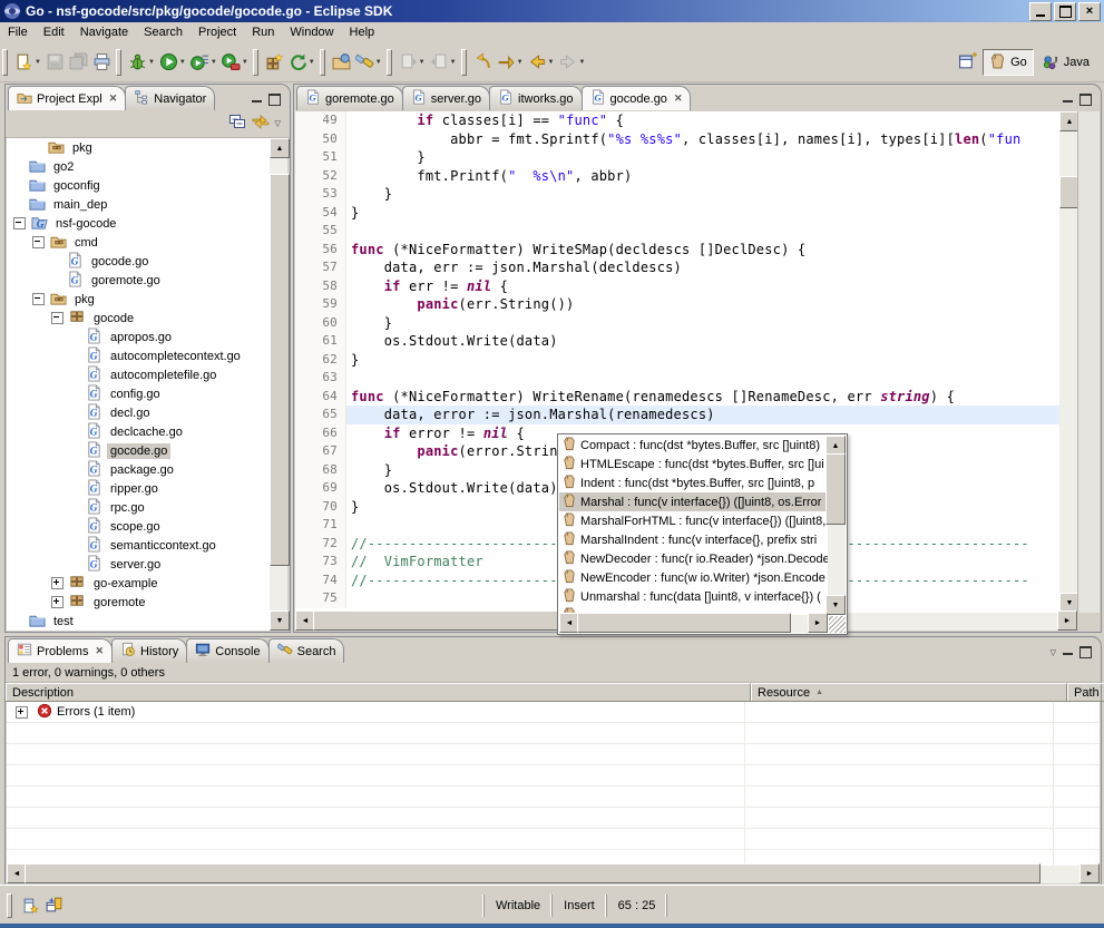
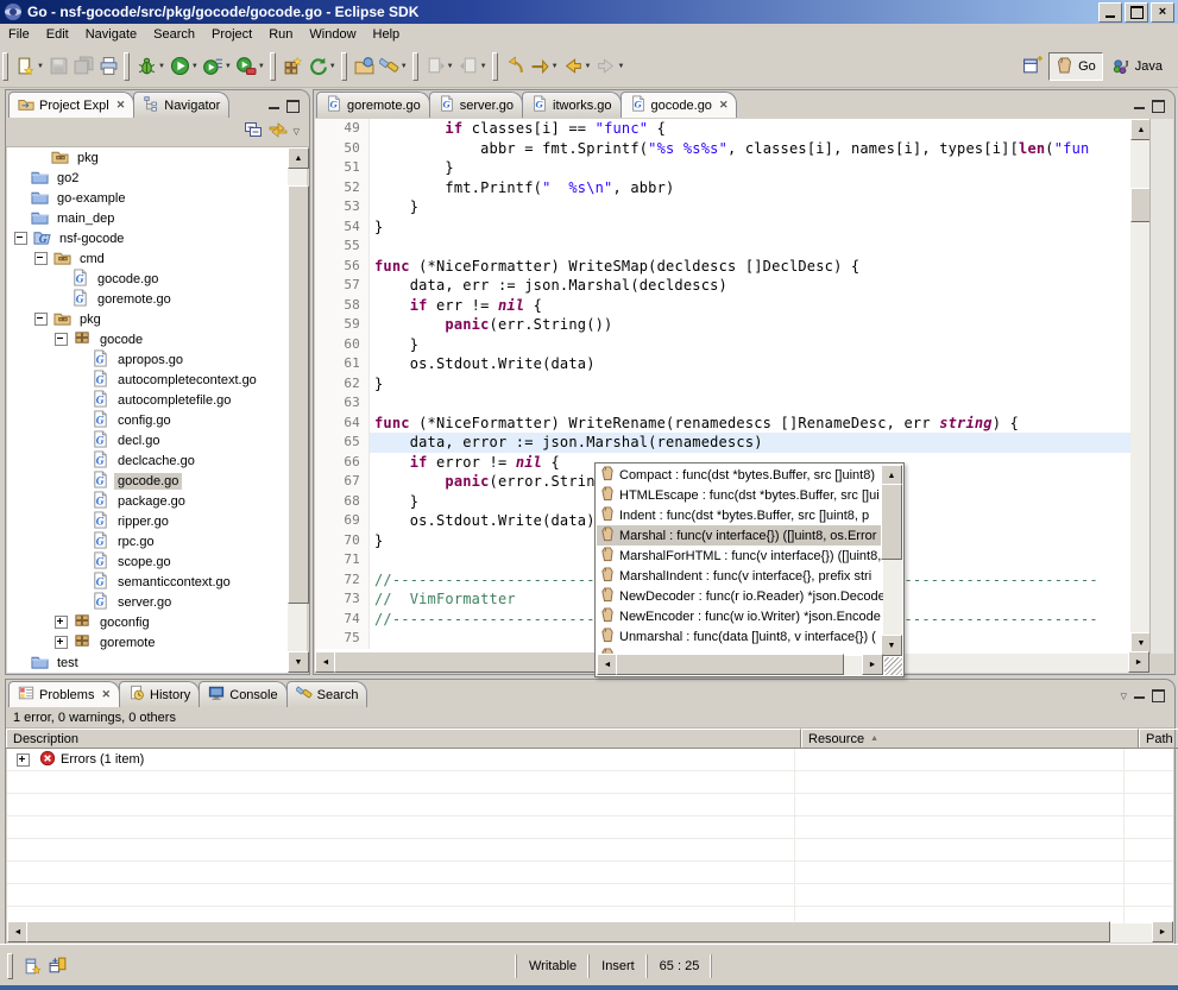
  Go - nsf-gocode/src/pkg/gocode/gocode.go - Eclipse SDK
  ×
  File
  Edit
  Navigate
  Search
  Project
  Run
  Window
  Help
  Go
  J
  Java
  Project Expl
  ✕
  Navigator
  pkg
  go2
- goconfig
+ go-example
  main_dep
  G
  nsf-gocode
  cmd
  G
  gocode.go
  G
  goremote.go
  pkg
  gocode
  G
  apropos.go
  G
  autocompletecontext.go
  G
  autocompletefile.go
  G
  config.go
  G
  decl.go
  G
  declcache.go
  G
  gocode.go
  G
  package.go
  G
  ripper.go
  G
  rpc.go
  G
  scope.go
  G
  semanticcontext.go
  G
  server.go
- go-example
+ goconfig
  goremote
  test
  G
  goremote.go
  G
  server.go
  G
  itworks.go
  G
  gocode.go
  ✕
  49
  if classes[i] == "func" {
  50
  abbr = fmt.Sprintf("%s %s%s", classes[i], names[i], types[i][len("fun
  51
  }
  52
  fmt.Printf(" %s\n", abbr)
  53
  }
  54
  }
  55
  56
  func (*NiceFormatter) WriteSMap(decldescs []DeclDesc) {
  57
  data, err := json.Marshal(decldescs)
  58
  if err != nil {
  59
  panic(err.String())
  60
  }
  61
  os.Stdout.Write(data)
  62
  }
  63
  64
  func (*NiceFormatter) WriteRename(renamedescs []RenameDesc, err string) {
  65
  data, error := json.Marshal(renamedescs)
  66
  if error != nil {
  67
  panic(error.Strin
  68
  }
  69
  os.Stdout.Write(data)
  70
  }
  71
  72
  73
  // VimFormatter
  74
  75
  Compact : func(dst *bytes.Buffer, src []uint8)
  HTMLEscape : func(dst *bytes.Buffer, src []ui
  Indent : func(dst *bytes.Buffer, src []uint8, p
  Marshal : func(v interface{}) ([]uint8, os.Error
  MarshalForHTML : func(v interface{}) ([]uint8,
  MarshalIndent : func(v interface{}, prefix stri
  NewDecoder : func(r io.Reader) *json.Decode
  NewEncoder : func(w io.Writer) *json.Encode
  Unmarshal : func(data []uint8, v interface{}) (
  Problems
  ✕
  History
  Console
  Search
  1 error, 0 warnings, 0 others
  Description
  Resource
  Path
  Errors (1 item)
  Writable
  Insert
  65 : 25
